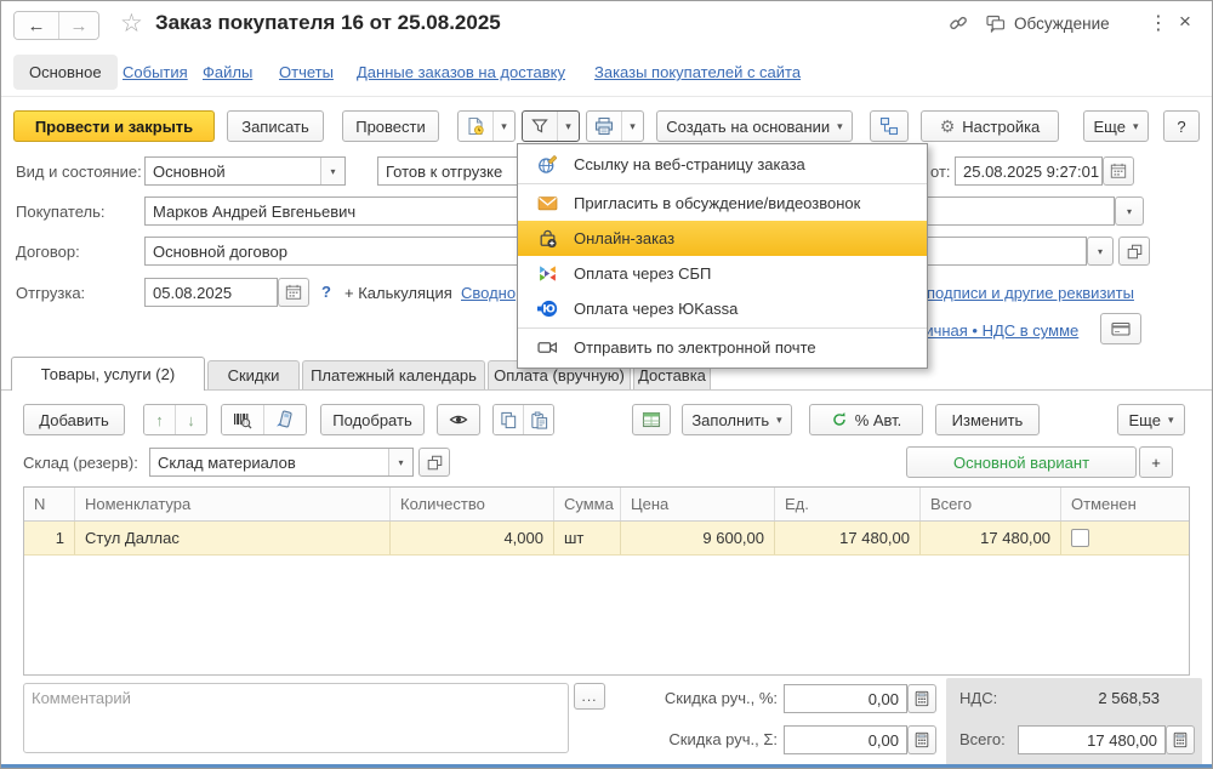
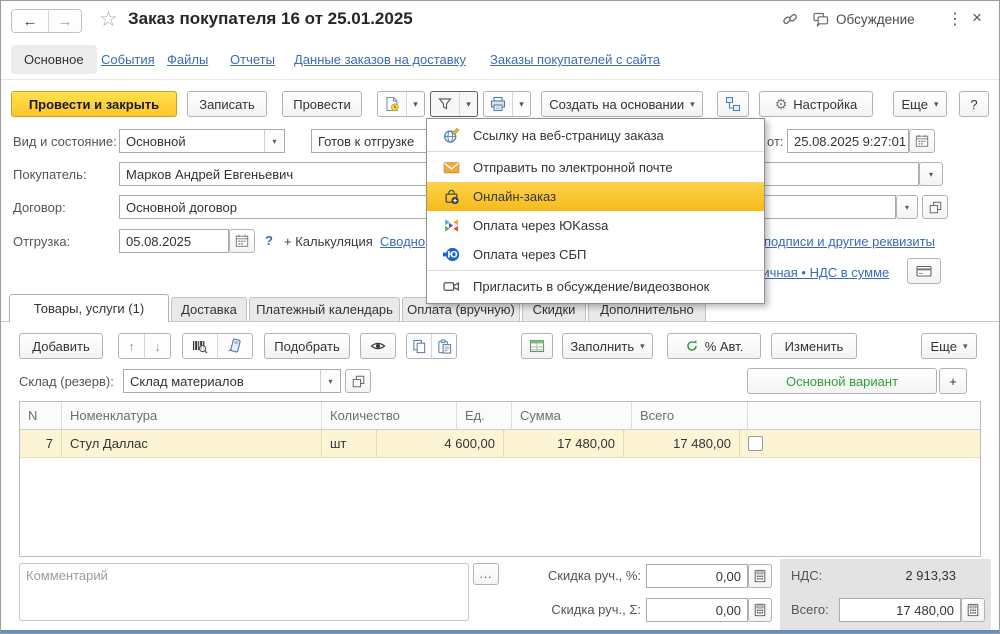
  ←
  →
  ☆
- Заказ покупателя 16 от 25.08.2025
+ Заказ покупателя 16 от 25.01.2025
  Обсуждение
  ⋮
  ×
  Основное
  События
  Файлы
  Отчеты
  Данные заказов на доставку
  Заказы покупателей с сайта
  Провести и закрыть
  Записать
  Провести
  ▾
  ▾
  ▾
  Создать на основании
  ▾
  ⚙
  Настройка
  Еще
  ▾
  ?
  Вид и состояние:
  Основной
  ▾
  Готов к отгрузке
  от:
  25.08.2025 9:27:01
  Покупатель:
  Марков Андрей Евгеньевич
  ▾
  Договор:
  Основной договор
  ▾
  Отгрузка:
  05.08.2025
  ?
  + Калькуляция
  Сводно
  подписи и другие реквизиты
  ичная • НДС в сумме
- Товары, услуги (2)
+ Товары, услуги (1)
- Скидки
+ Доставка
  Платежный календарь
  Оплата (вручную)
- Доставка
+ Скидки
+ Дополнительно
  Добавить
  ↑
  ↓
  Подобрать
  Заполнить
  ▾
  % Авт.
  Изменить
  Еще
  ▾
  Склад (резерв):
  Склад материалов
  ▾
  Основной вариант
  +
  N
  Номенклатура
  Количество
- Сумма
+ Ед.
- Цена
- Ед.
+ Сумма
  Всего
- Отменен
- 1
+ 7
  Стул Даллас
- 4,000
  шт
- 9 600,00
+ 4 600,00
  17 480,00
  17 480,00
  Комментарий
  ...
  Скидка руч., %:
  0,00
  Скидка руч., Σ:
  0,00
  НДС:
- 2 568,53
+ 2 913,33
  Всего:
  17 480,00
  Ссылку на веб-страницу заказа
- Пригласить в обсуждение/видеозвонок
+ Отправить по электронной почте
  Онлайн-заказ
- Оплата через СБП
+ Оплата через ЮKassa
  Ю
- Оплата через ЮKassa
+ Оплата через СБП
- Отправить по электронной почте
+ Пригласить в обсуждение/видеозвонок
